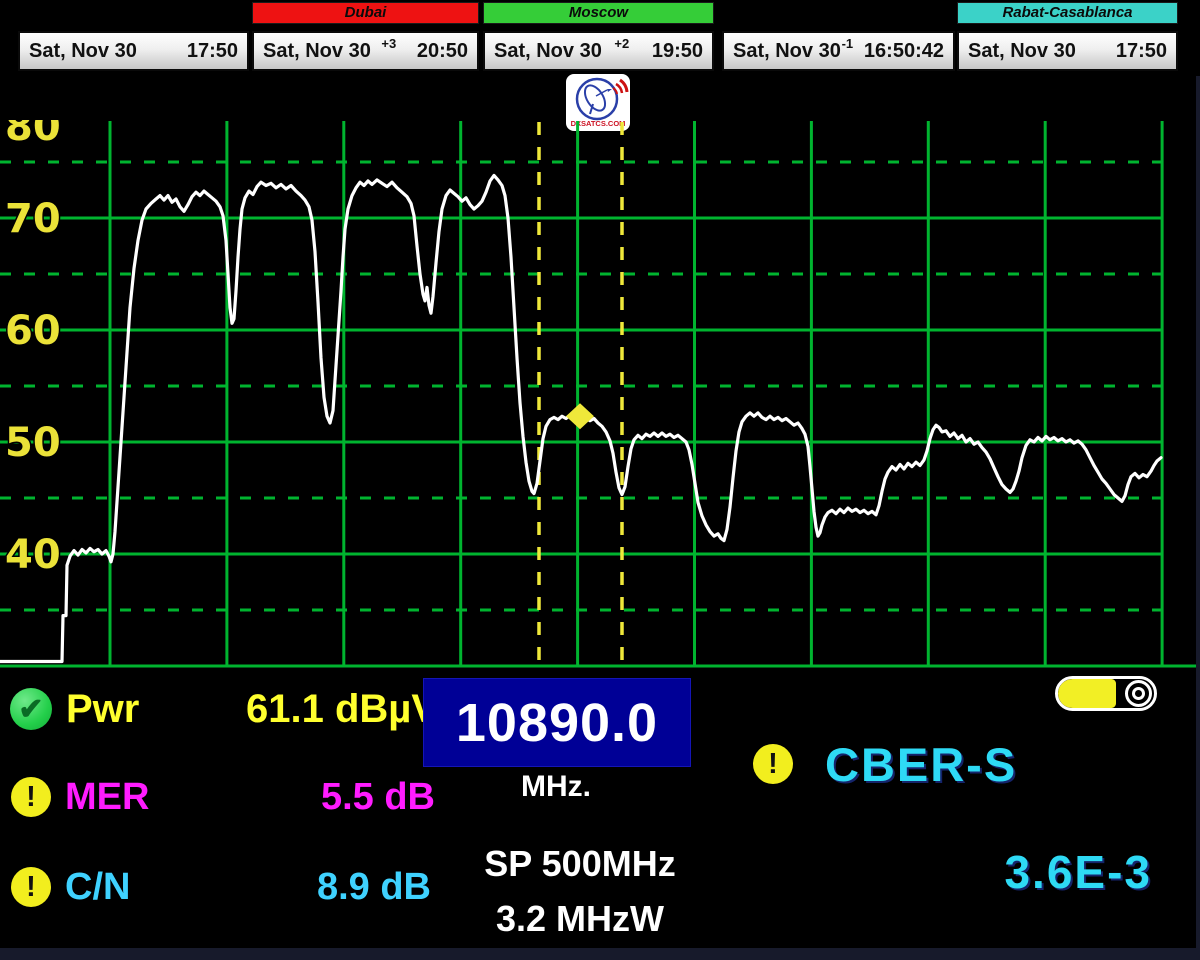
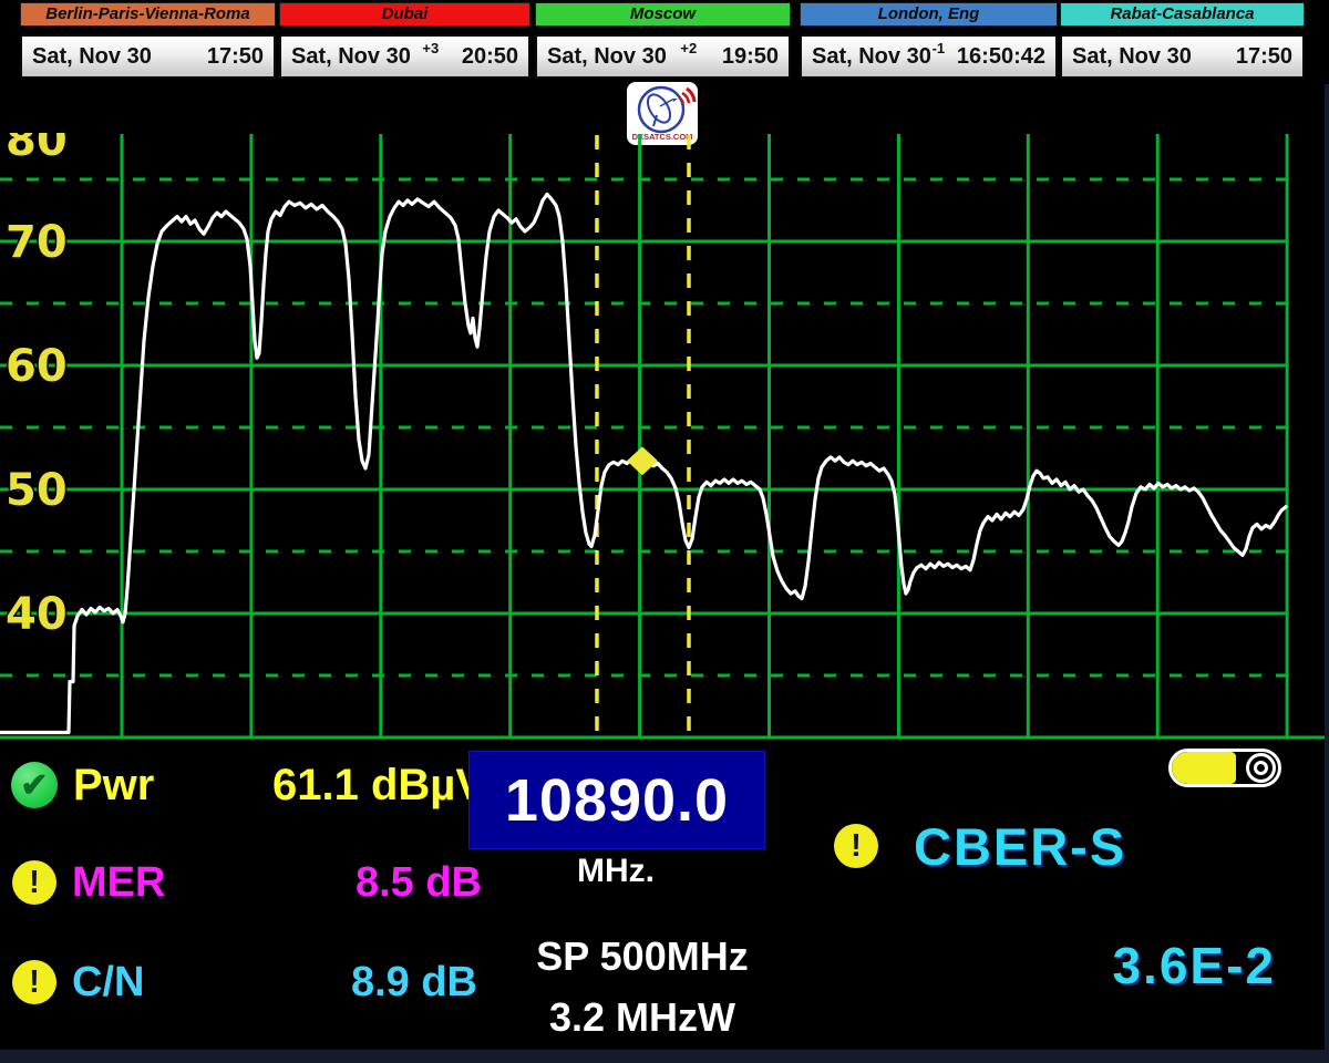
+ Berlin-Paris-Vienna-Roma
  Sat, Nov 30
  17:50
  Dubai
  Sat, Nov 30
  +3
  20:50
  Moscow
  Sat, Nov 30
  +2
  19:50
+ London, Eng
  Sat, Nov 30
  -1
  16:50:42
  Rabat-Casablanca
  Sat, Nov 30
  17:50
  DSATCS.CO
  80
  70
  60
  50
  40
  ✔
  Pwr
  61.1 dBµ
  !
  MER
- 5.5 dB
+ 8.5 dB
  !
  C/N
  8.9 dB
  10890.0
  MHz.
  SP 500MHz
  3.2 MHzW
  !
  CBER-S
- 3.6E-3
+ 3.6E-2
